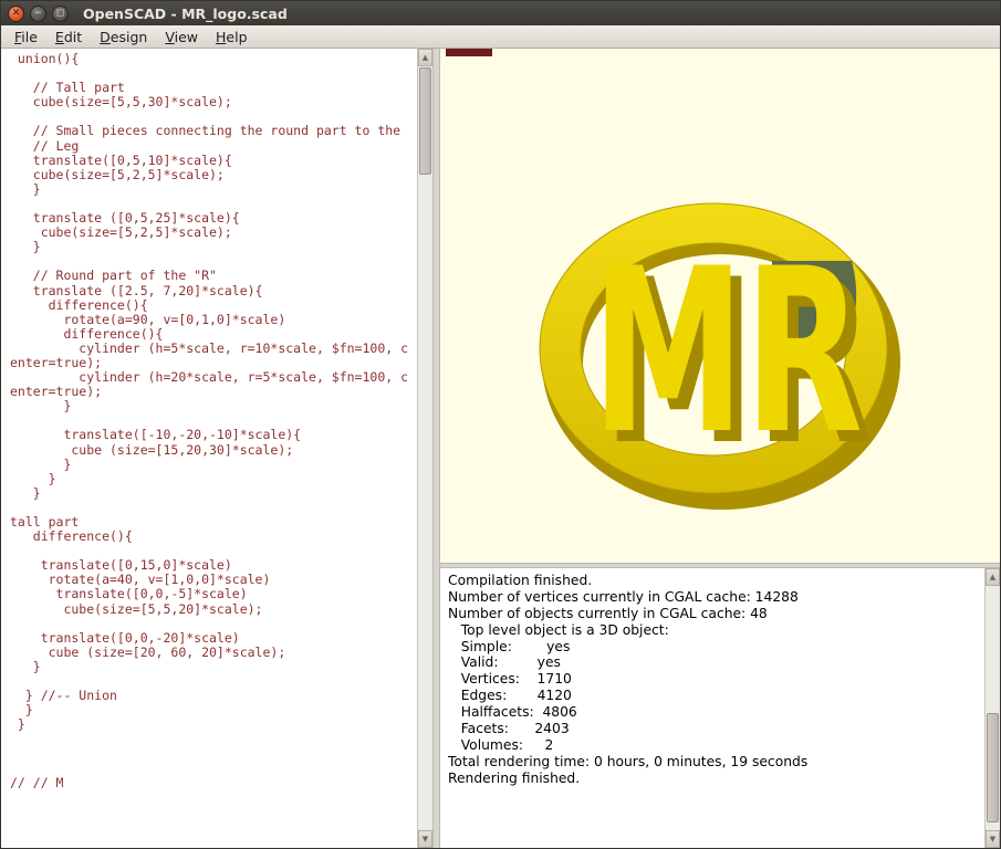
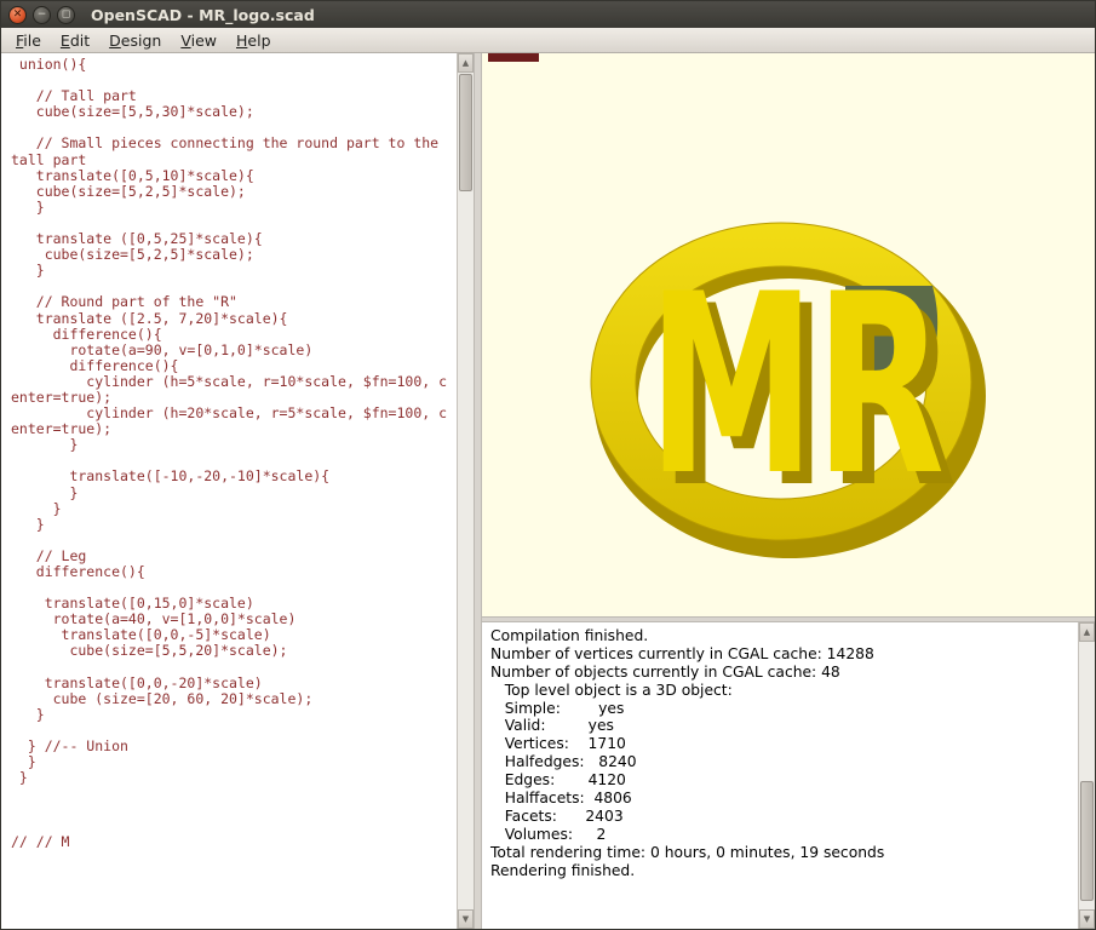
  ✕
  −
  ◻
  OpenSCAD - MR_logo.scad
  File
  Edit
  Design
  View
  Help
  union(){
  // Tall part
  cube(size=[5,5,30]*scale);
  // Small pieces connecting the round part to the
- // Leg
+ tall part
  translate([0,5,10]*scale){
  cube(size=[5,2,5]*scale);
  }
  translate ([0,5,25]*scale){
  cube(size=[5,2,5]*scale);
  }
  // Round part of the "R"
  translate ([2.5, 7,20]*scale){
  difference(){
  rotate(a=90, v=[0,1,0]*scale)
  difference(){
  cylinder (h=5*scale, r=10*scale, $fn=100, c
  enter=true);
  cylinder (h=20*scale, r=5*scale, $fn=100, c
  enter=true);
  }
  translate([-10,-20,-10]*scale){
- cube (size=[15,20,30]*scale);
  }
  }
  }
- tall part
+ // Leg
  difference(){
  translate([0,15,0]*scale)
  rotate(a=40, v=[1,0,0]*scale)
  translate([0,0,-5]*scale)
  cube(size=[5,5,20]*scale);
  translate([0,0,-20]*scale)
  cube (size=[20, 60, 20]*scale);
  }
  } //-- Union
  }
  }
  // // M
  ▲
  ▼
  MR
  Compilation finished.
  Number of vertices currently in CGAL cache: 14288
  Number of objects currently in CGAL cache: 48
  Top level object is a 3D object:
  Simple: yes
  Valid: yes
  Vertices: 1710
+ Halfedges: 8240
  Edges: 4120
  Halffacets: 4806
  Facets: 2403
  Volumes: 2
  Total rendering time: 0 hours, 0 minutes, 19 seconds
  Rendering finished.
  ▲
  ▼
